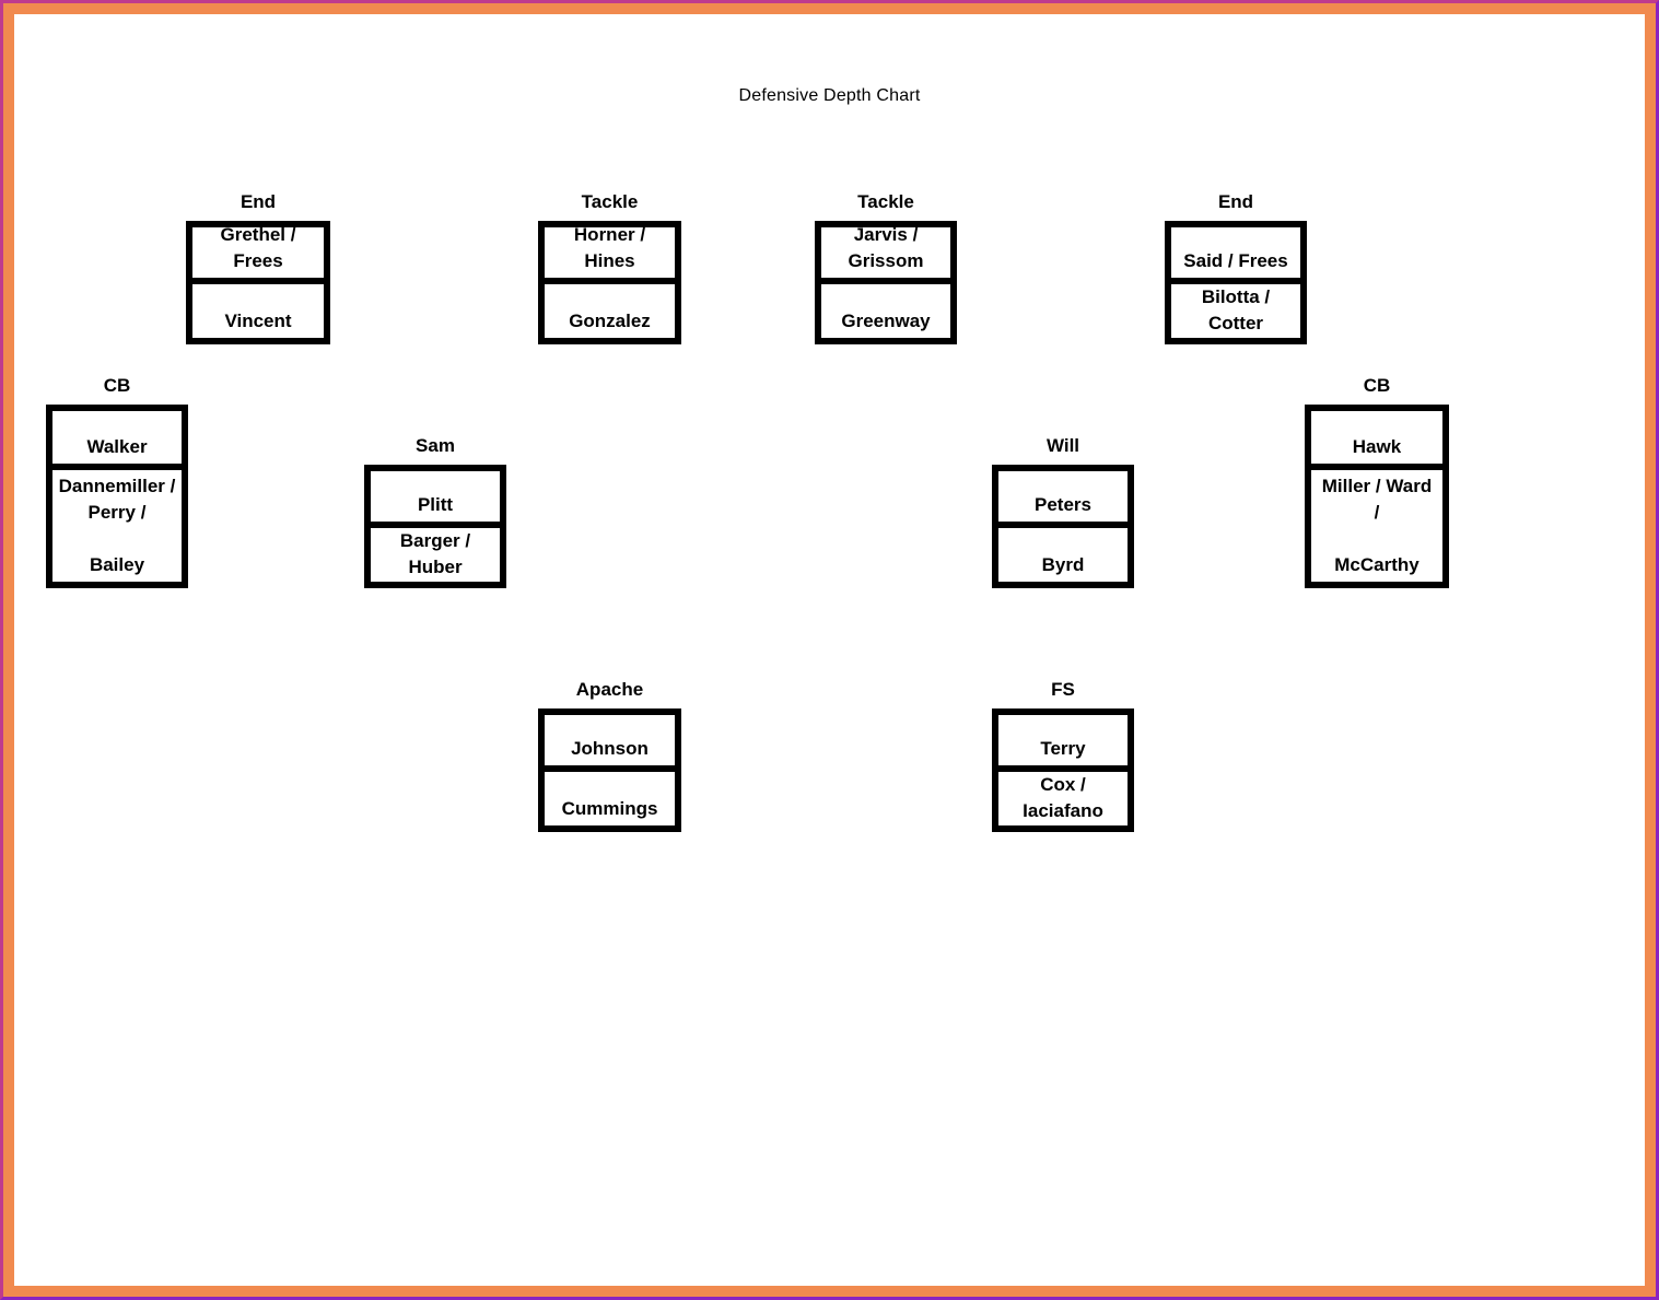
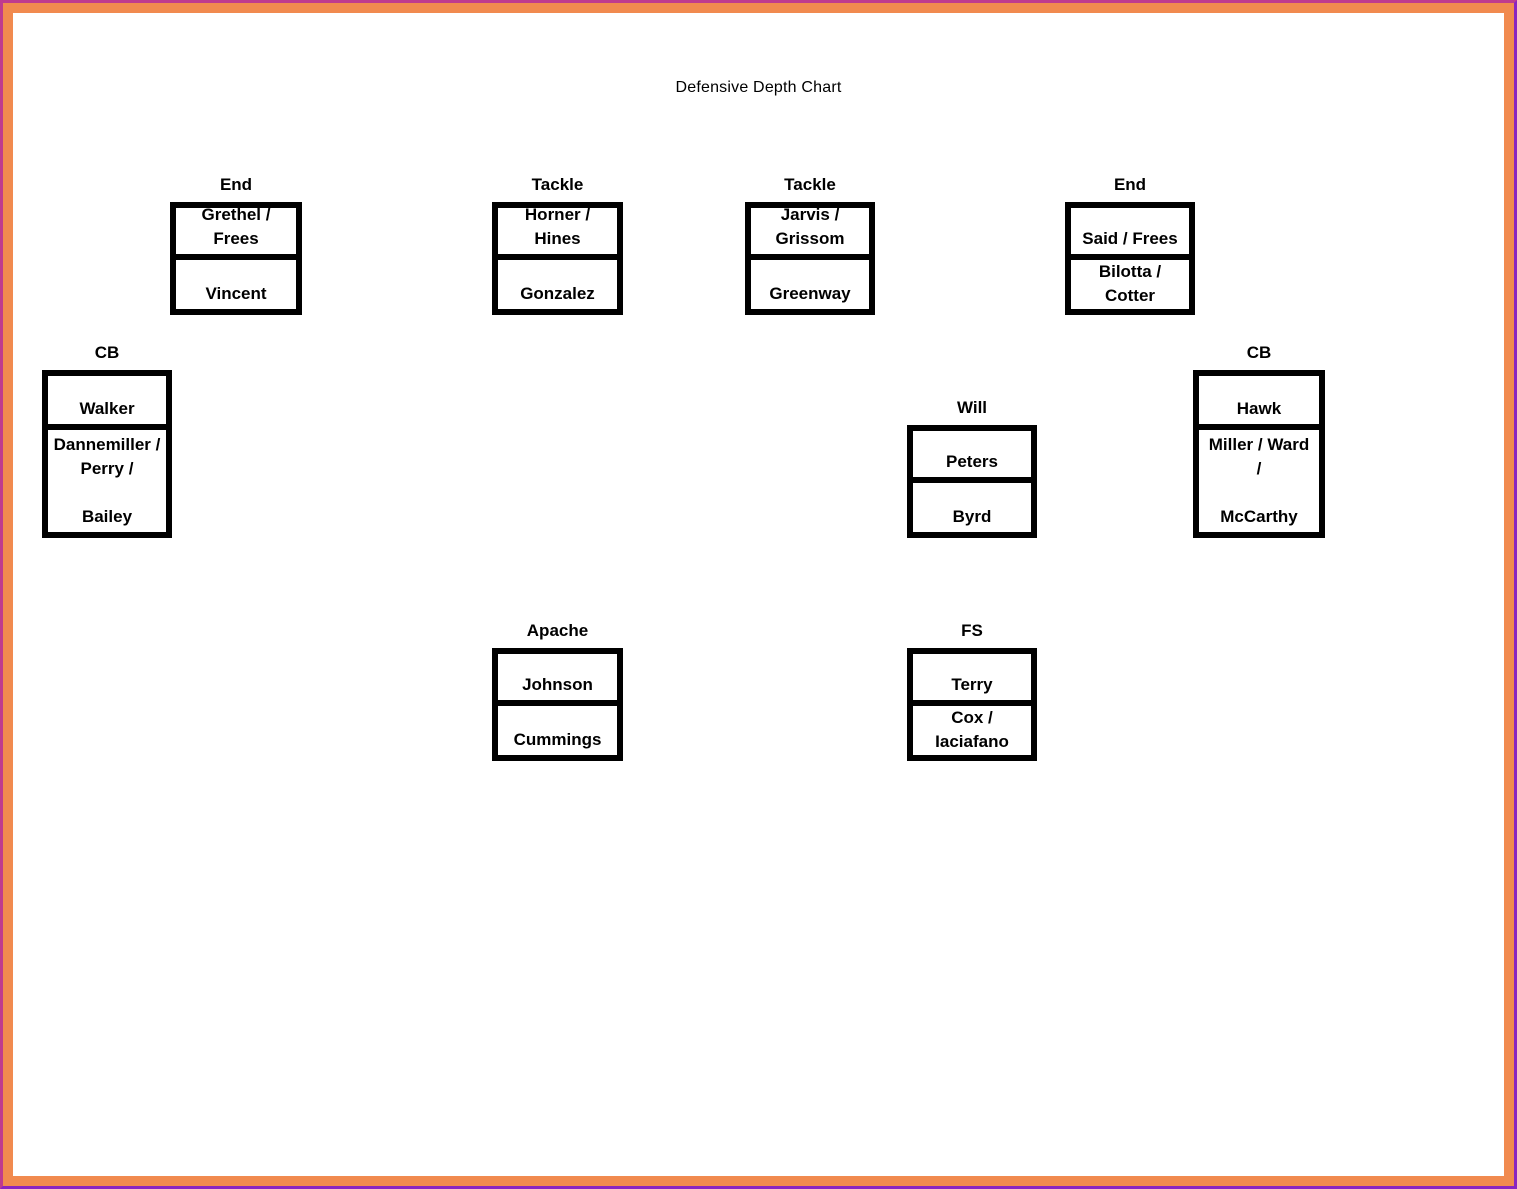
  Defensive Depth Chart
  End
  Grethel /
  Frees
  Vincent
  Tackle
  Horner /
  Hines
  Gonzalez
  Tackle
  Jarvis /
  Grissom
  Greenway
  End
  Said / Frees
  Bilotta /
  Cotter
  CB
  Walker
  Dannemiller /
  Perry /
  Bailey
- Sam
- Plitt
- Barger /
- Huber
  Will
  Peters
  Byrd
  CB
  Hawk
  Miller / Ward
  /
  McCarthy
  Apache
  Johnson
  Cummings
  FS
  Terry
  Cox /
  Iaciafano
